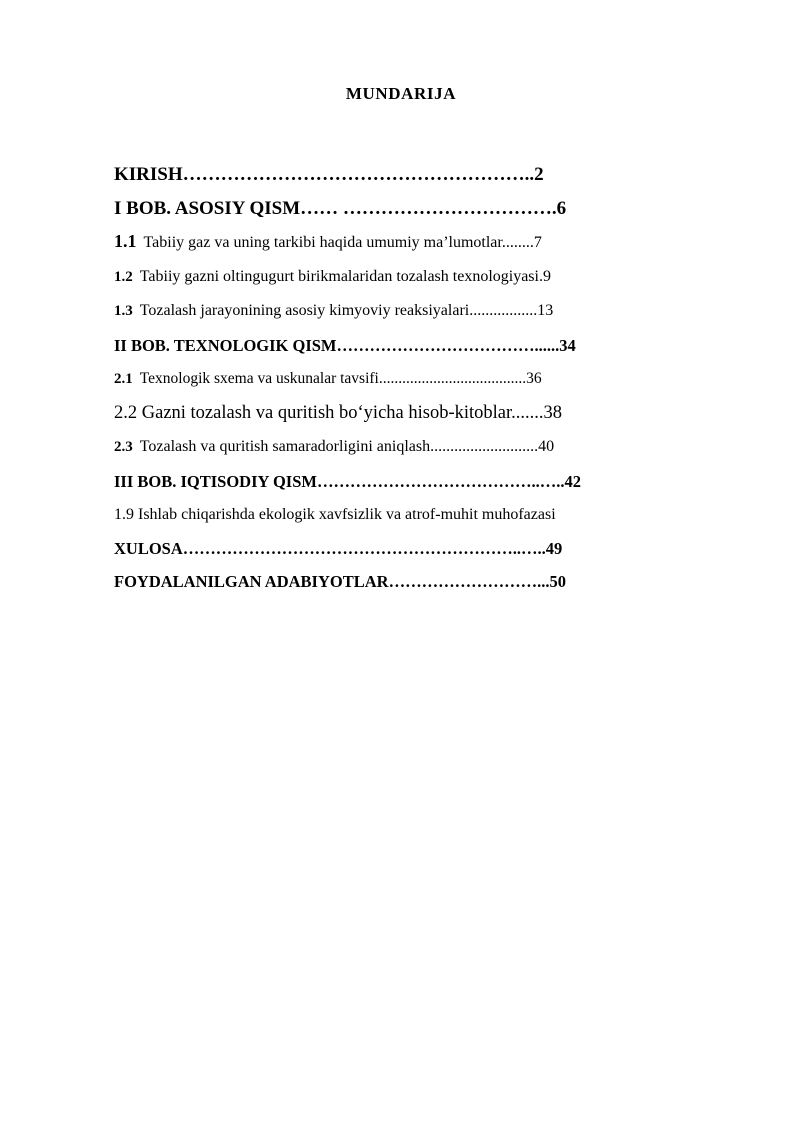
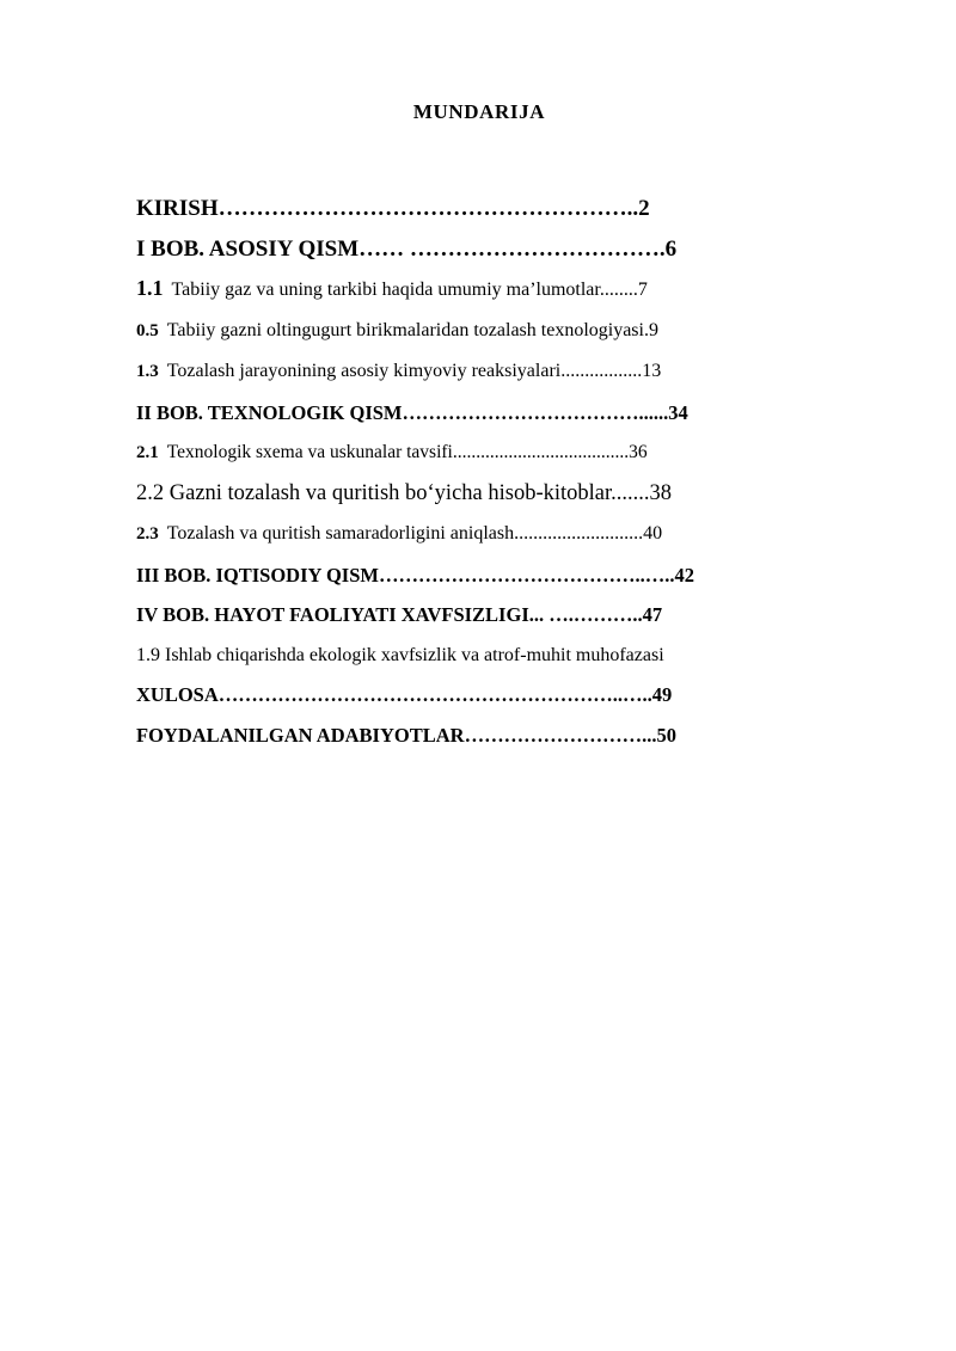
  MUNDARIJA
  KIRISH………………………………………………..2
  I BOB. ASOSIY QISM…… …………………………….6
  1.1 Tabiiy gaz va uning tarkibi haqida umumiy ma’lumotlar........7
- 1.2 Tabiiy gazni oltingugurt birikmalaridan tozalash texnologiyasi.9
+ 0.5 Tabiiy gazni oltingugurt birikmalaridan tozalash texnologiyasi.9
  1.3 Tozalash jarayonining asosiy kimyoviy reaksiyalari.................13
  II BOB. TEXNOLOGIK QISM………………………………......34
  2.1 Texnologik sxema va uskunalar tavsifi......................................36
  2.2 Gazni tozalash va quritish bo‘yicha hisob-kitoblar.......38
  2.3 Tozalash va quritish samaradorligini aniqlash...........................40
  III BOB. IQTISODIY QISM…………………………………..…..42
+ IV BOB. HAYOT FAOLIYATI XAVFSIZLIGI... ….………..47
  1.9 Ishlab chiqarishda ekologik xavfsizlik va atrof-muhit muhofazasi
  XULOSA……………………………………………………..…..49
  FOYDALANILGAN ADABIYOTLAR………………………...50
